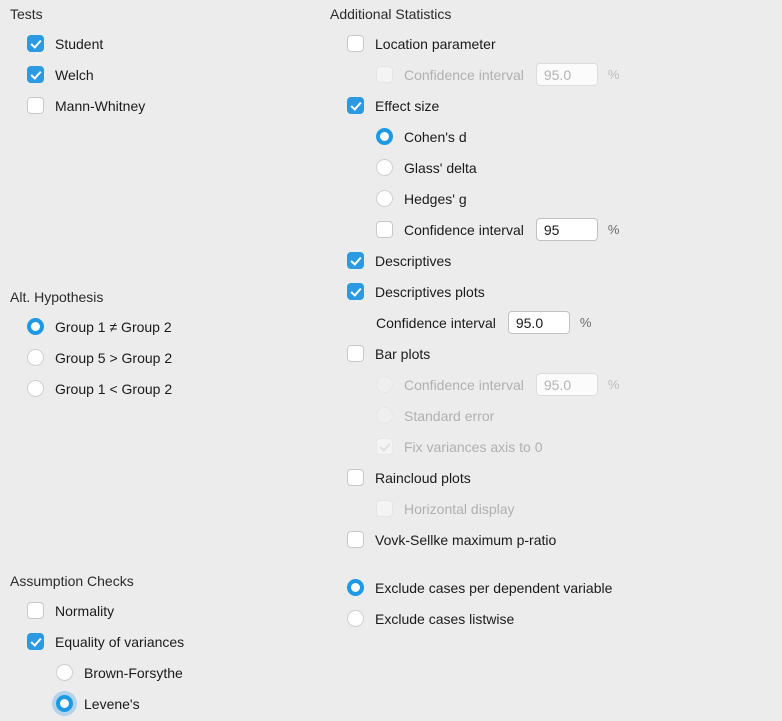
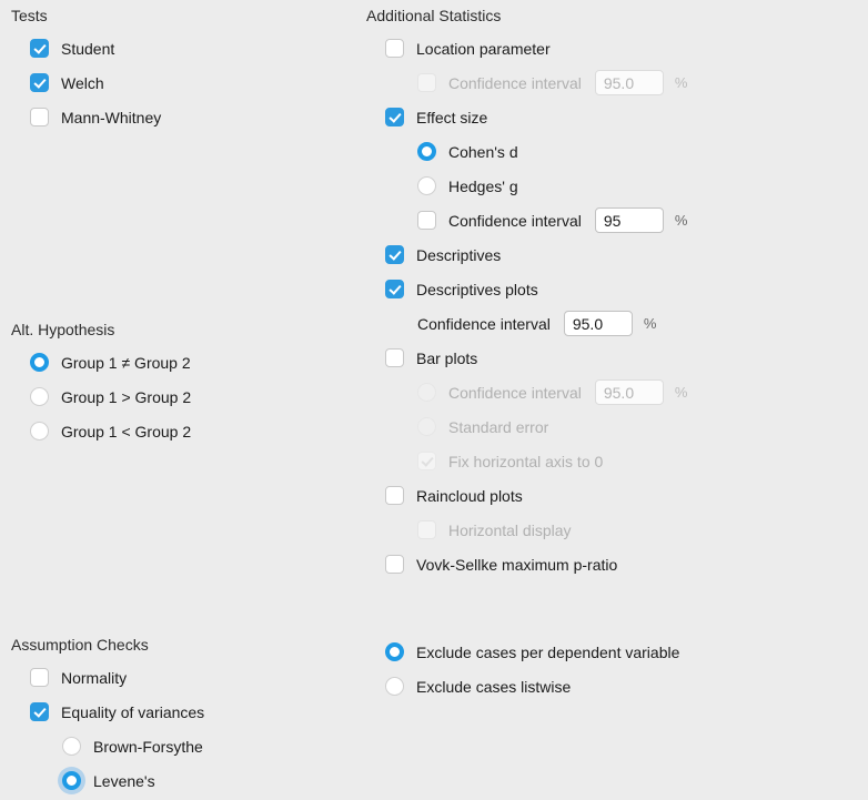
  Tests
  Student
  Welch
  Mann-Whitney
  Alt. Hypothesis
  Group 1 ≠ Group 2
- Group 5 > Group 2
+ Group 1 > Group 2
  Group 1 < Group 2
  Assumption Checks
  Normality
  Equality of variances
  Brown-Forsythe
  Levene's
  Additional Statistics
  Location parameter
  Confidence interval
  95.0
  %
  Effect size
  Cohen's d
- Glass' delta
  Hedges' g
  Confidence interval
  95
  %
  Descriptives
  Descriptives plots
  Confidence interval
  95.0
  %
  Bar plots
  Confidence interval
  95.0
  %
  Standard error
- Fix variances axis to 0
+ Fix horizontal axis to 0
  Raincloud plots
  Horizontal display
  Vovk-Sellke maximum p-ratio
  Exclude cases per dependent variable
  Exclude cases listwise
